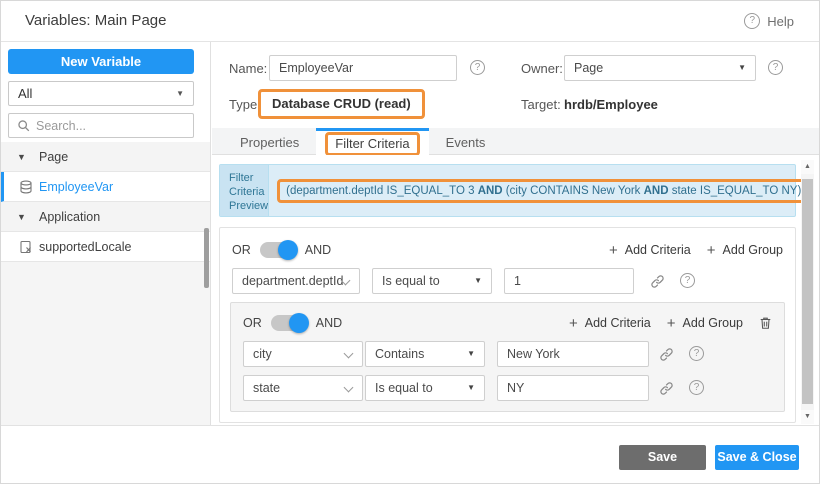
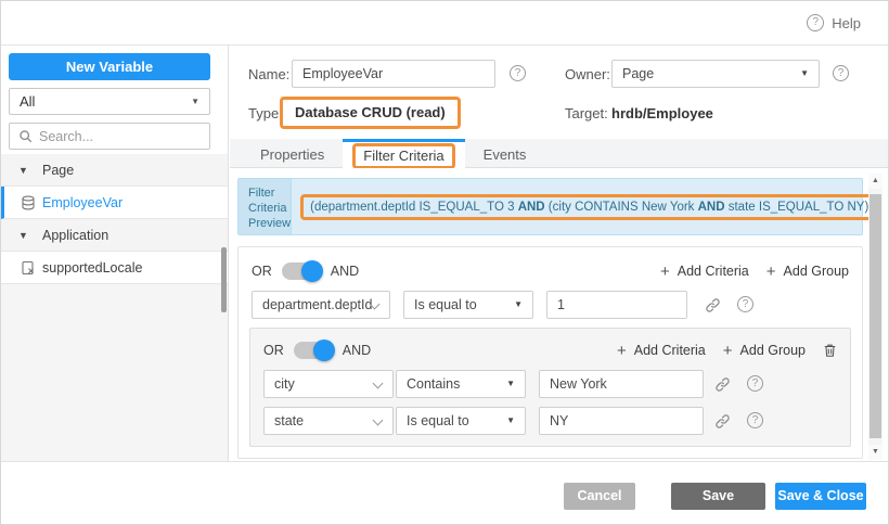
- Variables: Main Page
  ?
  Help
  New Variable
  All
  ▼
  Search...
  ▼
  Page
  EmployeeVar
  ▼
  Application
  supportedLocale
  Name:
  EmployeeVar
  ?
  Owner:
  Page
  ▼
  ?
  Type:
  Database CRUD (read)
  Target:
  hrdb/Employee
  Properties
  Filter Criteria
  Events
  Filter Criteria Preview
  (department.deptId IS_EQUAL_TO 3 AND (city CONTAINS New York AND state IS_EQUAL_TO NY)
  OR
  AND
  +
  Add Criteria
  +
  Add Group
  department.deptId
  Is equal to
  ▼
  1
  ?
  OR
  AND
  +
  Add Criteria
  +
  Add Group
  city
  Contains
  ▼
  New York
  ?
  state
  Is equal to
  ▼
  NY
  ?
+ Cancel
  Save
  Save & Close
